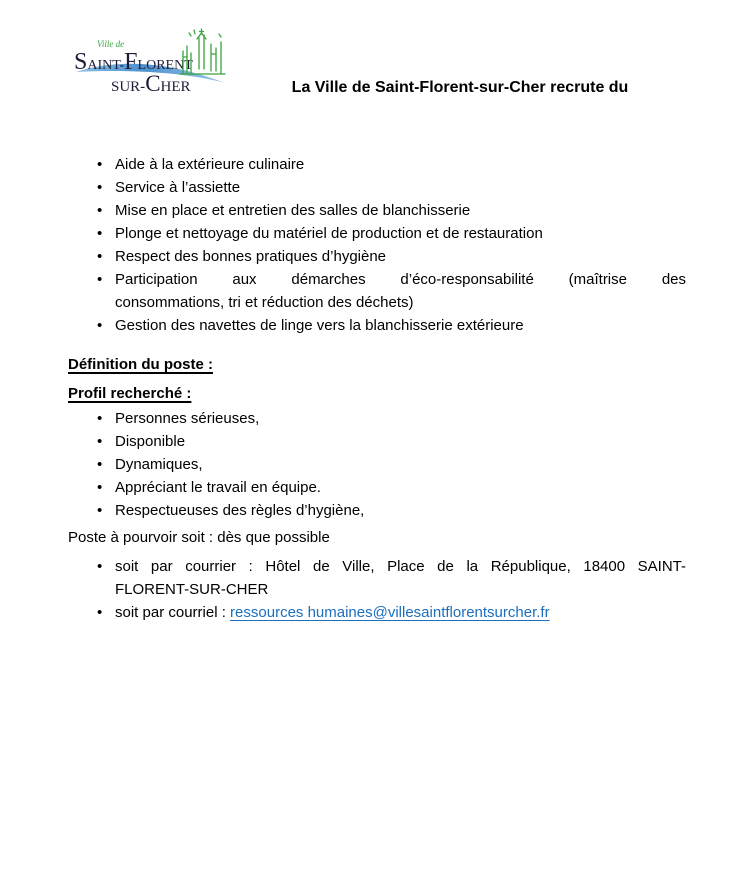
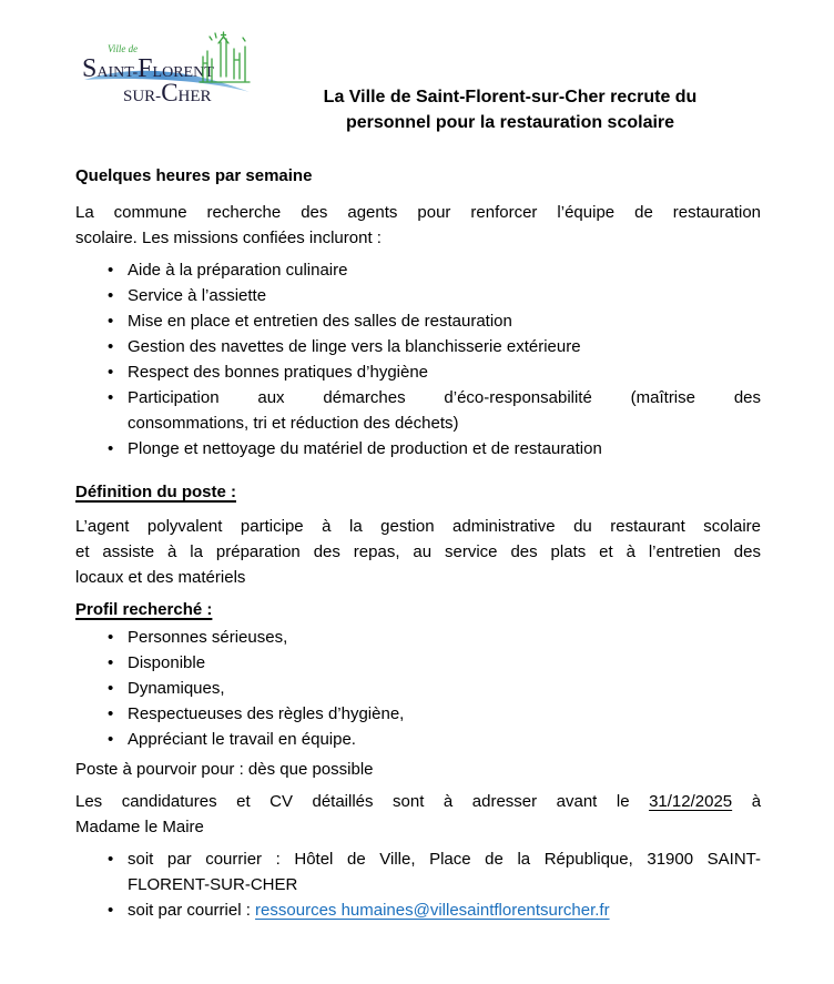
  Ville de
  SAINT-FLORENT
  SUR-CHER
  La Ville de Saint-Florent-sur-Cher recrute du
+ personnel pour la restauration scolaire
+ Quelques heures par semaine
+ La commune recherche des agents pour renforcer l’équipe de restauration
+ scolaire. Les missions confiées incluront :
  •
- Aide à la extérieure culinaire
+ Aide à la préparation culinaire
  •
  Service à l’assiette
  •
- Mise en place et entretien des salles de blanchisserie
+ Mise en place et entretien des salles de restauration
  •
- Plonge et nettoyage du matériel de production et de restauration
+ Gestion des navettes de linge vers la blanchisserie extérieure
  •
  Respect des bonnes pratiques d’hygiène
  •
  Participation aux démarches d’éco-responsabilité (maîtrise des
  consommations, tri et réduction des déchets)
  •
- Gestion des navettes de linge vers la blanchisserie extérieure
+ Plonge et nettoyage du matériel de production et de restauration
  Définition du poste :
+ L’agent polyvalent participe à la gestion administrative du restaurant scolaire
+ et assiste à la préparation des repas, au service des plats et à l’entretien des
+ locaux et des matériels
  Profil recherché :
  •
  Personnes sérieuses,
  •
  Disponible
  •
  Dynamiques,
  •
- Appréciant le travail en équipe.
+ Respectueuses des règles d’hygiène,
  •
- Respectueuses des règles d’hygiène,
+ Appréciant le travail en équipe.
- Poste à pourvoir soit : dès que possible
+ Poste à pourvoir pour : dès que possible
+ Les candidatures et CV détaillés sont à adresser avant le 31/12/2025 à
+ Madame le Maire
  •
- soit par courrier : Hôtel de Ville, Place de la République, 18400 SAINT-
+ soit par courrier : Hôtel de Ville, Place de la République, 31900 SAINT-
  FLORENT-SUR-CHER
  •
  soit par courriel : ressources humaines@villesaintflorentsurcher.fr
